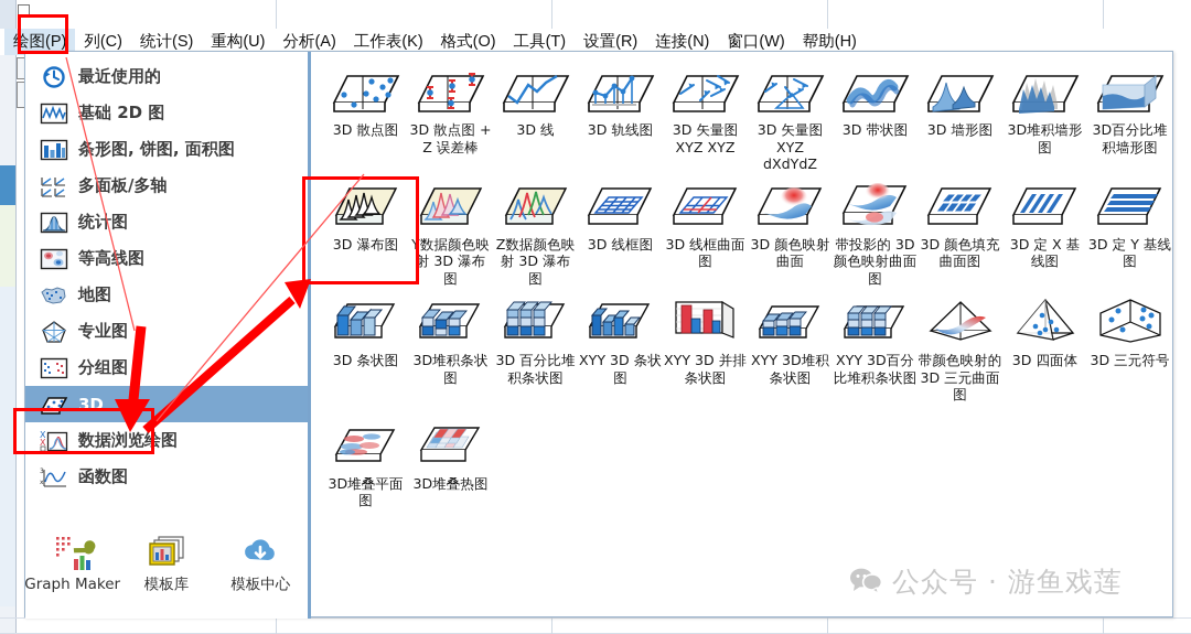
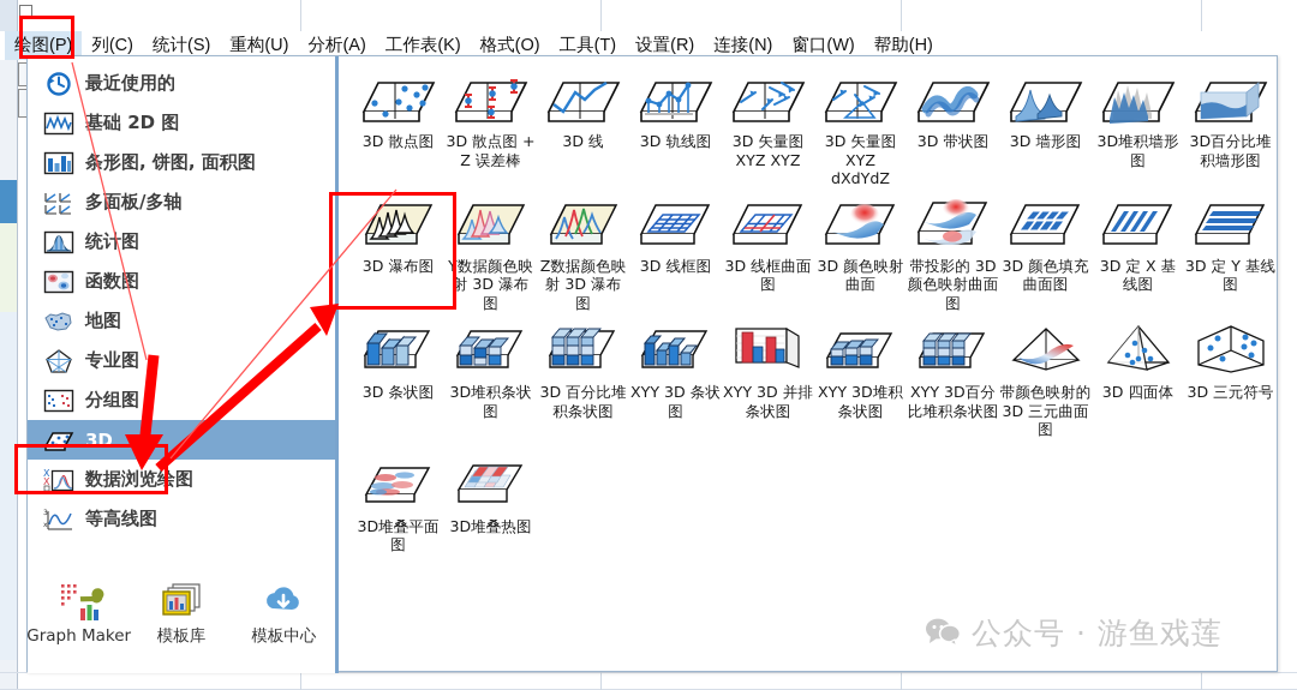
  绘图(P)
  列(C)
  统计(S)
  重构(U)
  分析(A)
  工作表(K)
  格式(O)
  工具(T)
  设置(R)
  连接(N)
  窗口(W)
  帮助(H)
  最近使用的
  基础 2D 图
  条形图, 饼图, 面积图
  多面板/多轴
  统计图
- 等高线图
+ 函数图
  地图
  专业图
  分组图
  3D
  X
  X
  数据浏览绘图
- 函数图
+ 等高线图
  Graph Maker
  模板库
  模板中心
  3D 散点图
  3D 散点图 + Z 误差棒
  3D 线
  3D 轨线图
  3D 矢量图 XYZ XYZ
  3D 矢量图 XYZ dXdYdZ
  3D 带状图
  3D 墙形图
  3D堆积墙形图
  3D百分比堆积墙形图
  3D 瀑布图
  Y数据颜色映射 3D 瀑布图
  Z数据颜色映射 3D 瀑布图
  3D 线框图
  3D 线框曲面图
  3D 颜色映射曲面
  带投影的 3D 颜色映射曲面图
  3D 颜色填充曲面图
  3D 定 X 基线图
  3D 定 Y 基线图
  3D 条状图
  3D堆积条状图
  3D 百分比堆积条状图
  XYY 3D 条状图
  XYY 3D 并排条状图
  XYY 3D堆积条状图
  XYY 3D百分比堆积条状图
  带颜色映射的 3D 三元曲面图
  3D 四面体
  3D 三元符号
  3D堆叠平面图
  3D堆叠热图
  公众号 · 游鱼戏莲
